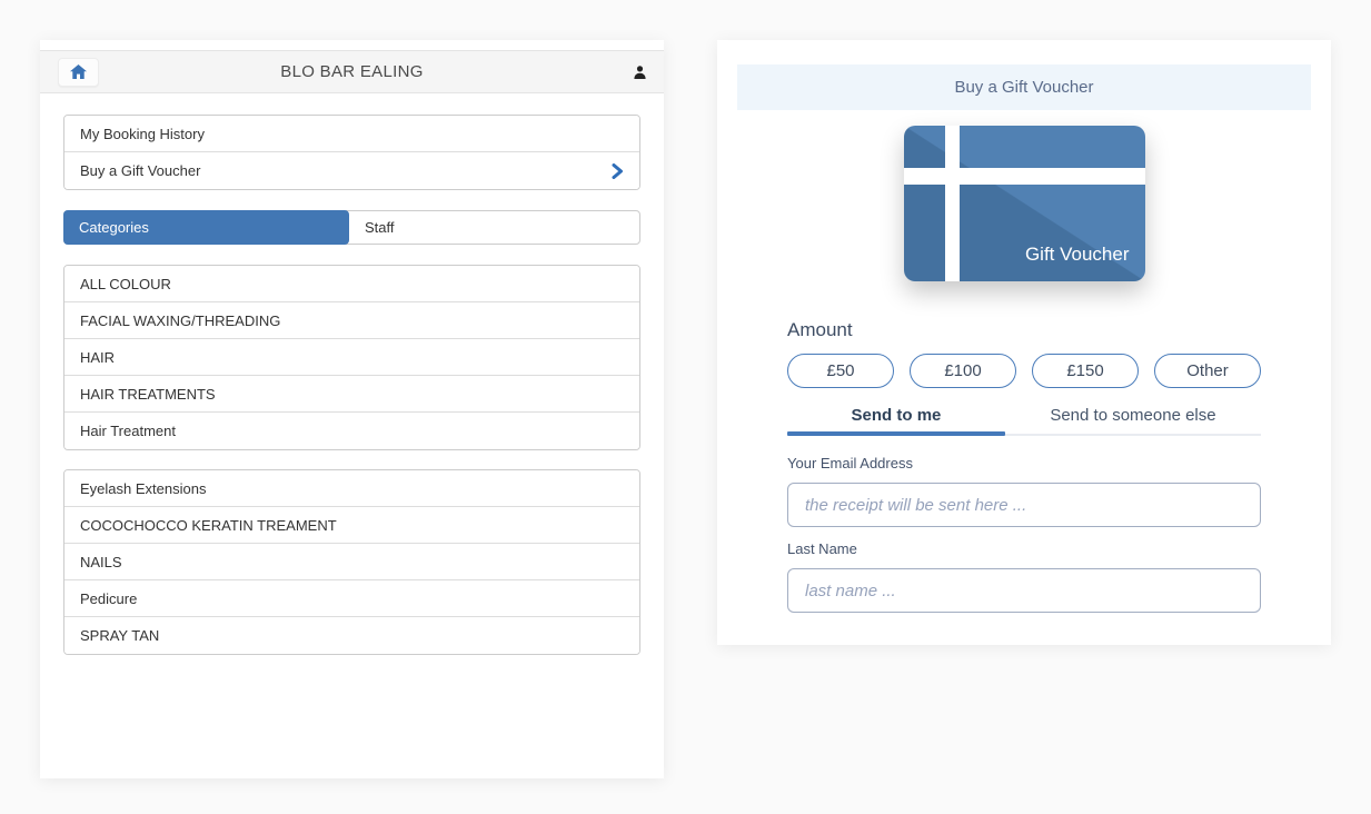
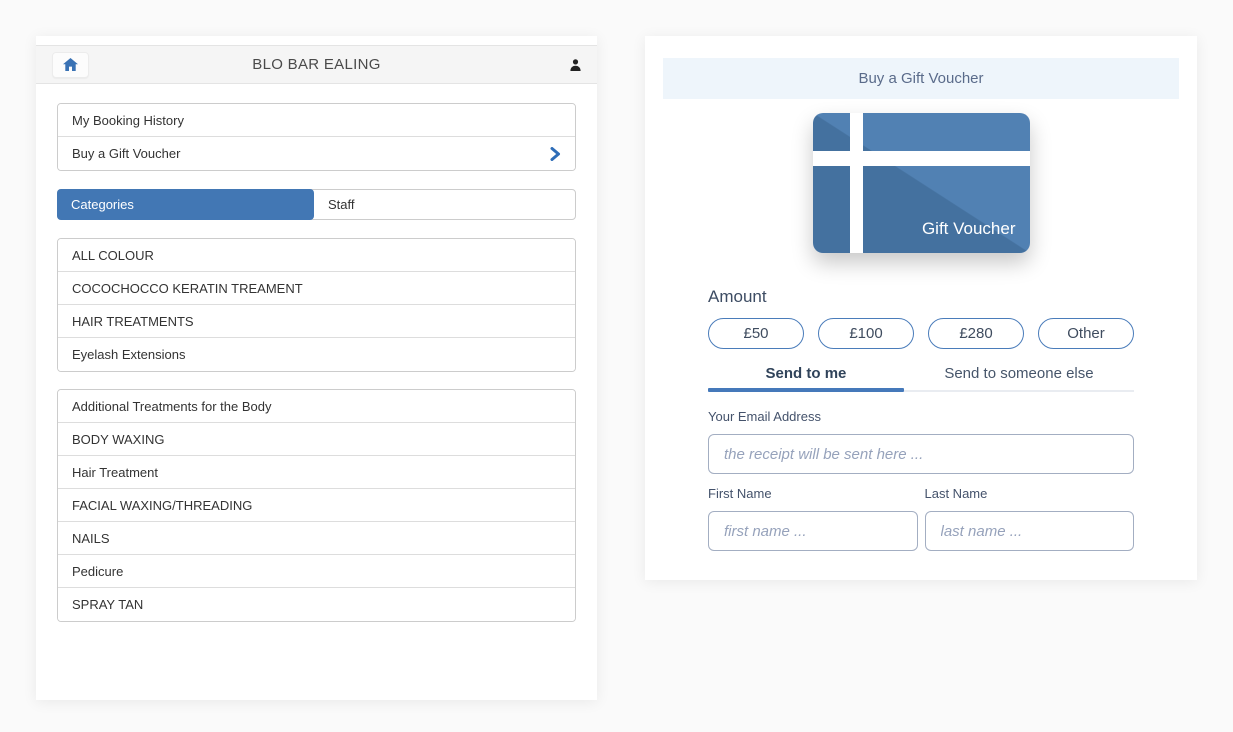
  BLO BAR EALING
  My Booking History
  Buy a Gift Voucher
  Categories
  Staff
  ALL COLOUR
- FACIAL WAXING/THREADING
+ COCOCHOCCO KERATIN TREAMENT
- HAIR
  HAIR TREATMENTS
- Hair Treatment
+ Eyelash Extensions
+ Additional Treatments for the Body
+ BODY WAXING
- Eyelash Extensions
+ Hair Treatment
- COCOCHOCCO KERATIN TREAMENT
+ FACIAL WAXING/THREADING
  NAILS
  Pedicure
  SPRAY TAN
  Buy a Gift Voucher
  Gift Voucher
  Amount
  £50
  £100
- £150
+ £280
  Other
  Send to me
  Send to someone else
  Your Email Address
  the receipt will be sent here ...
+ First Name
+ first name ...
  Last Name
  last name ...
